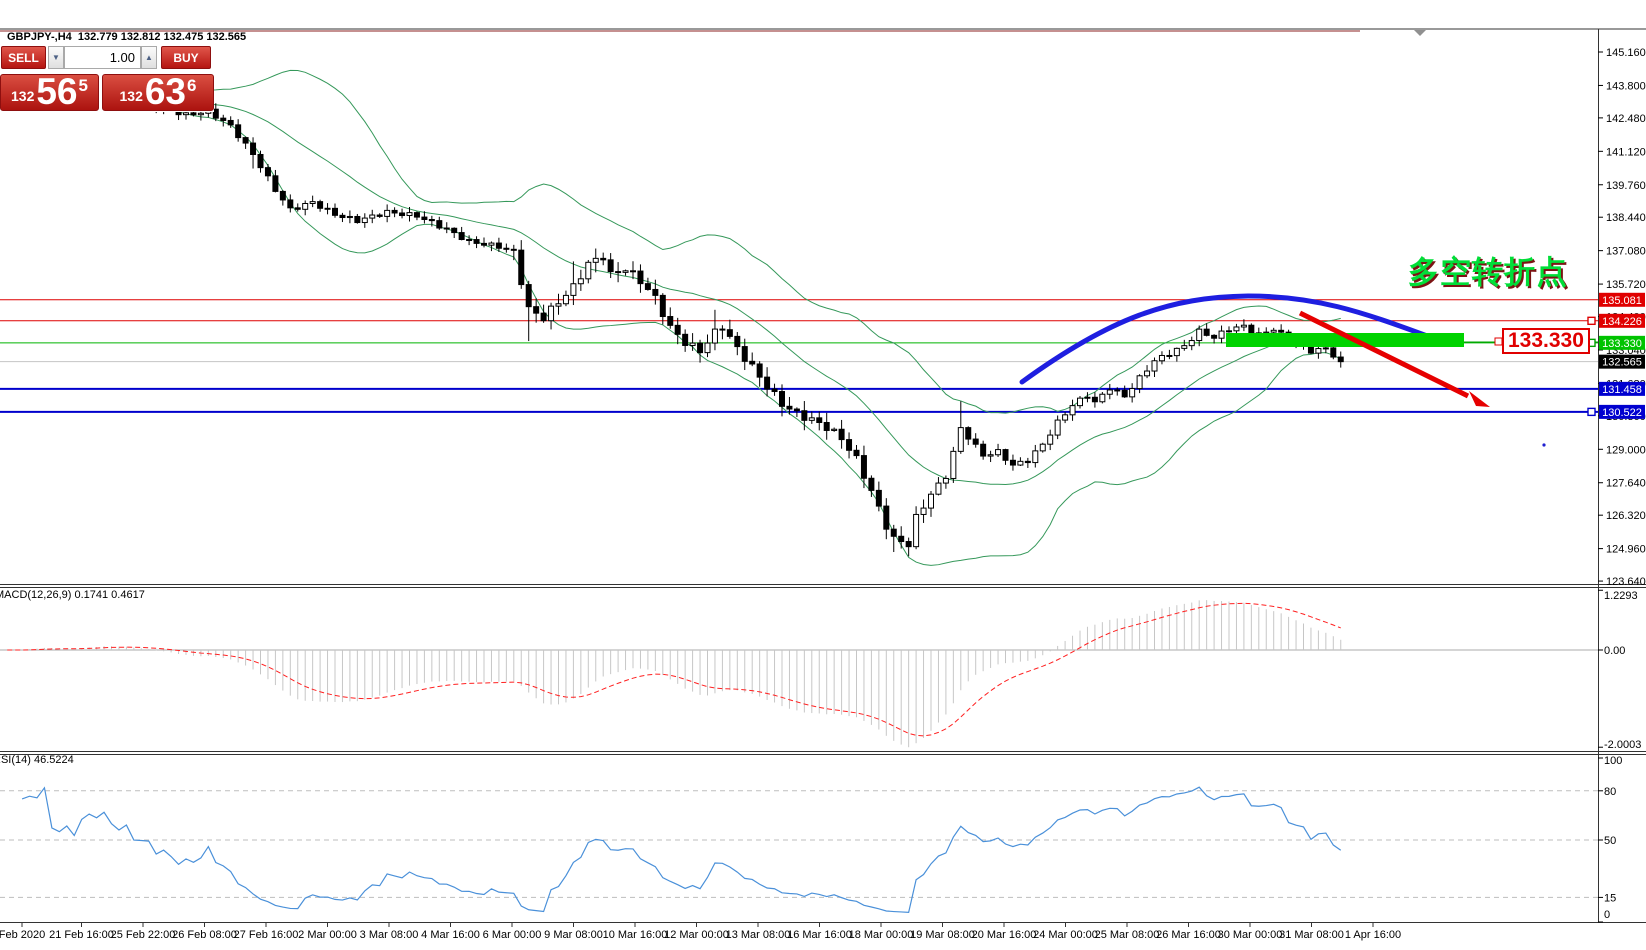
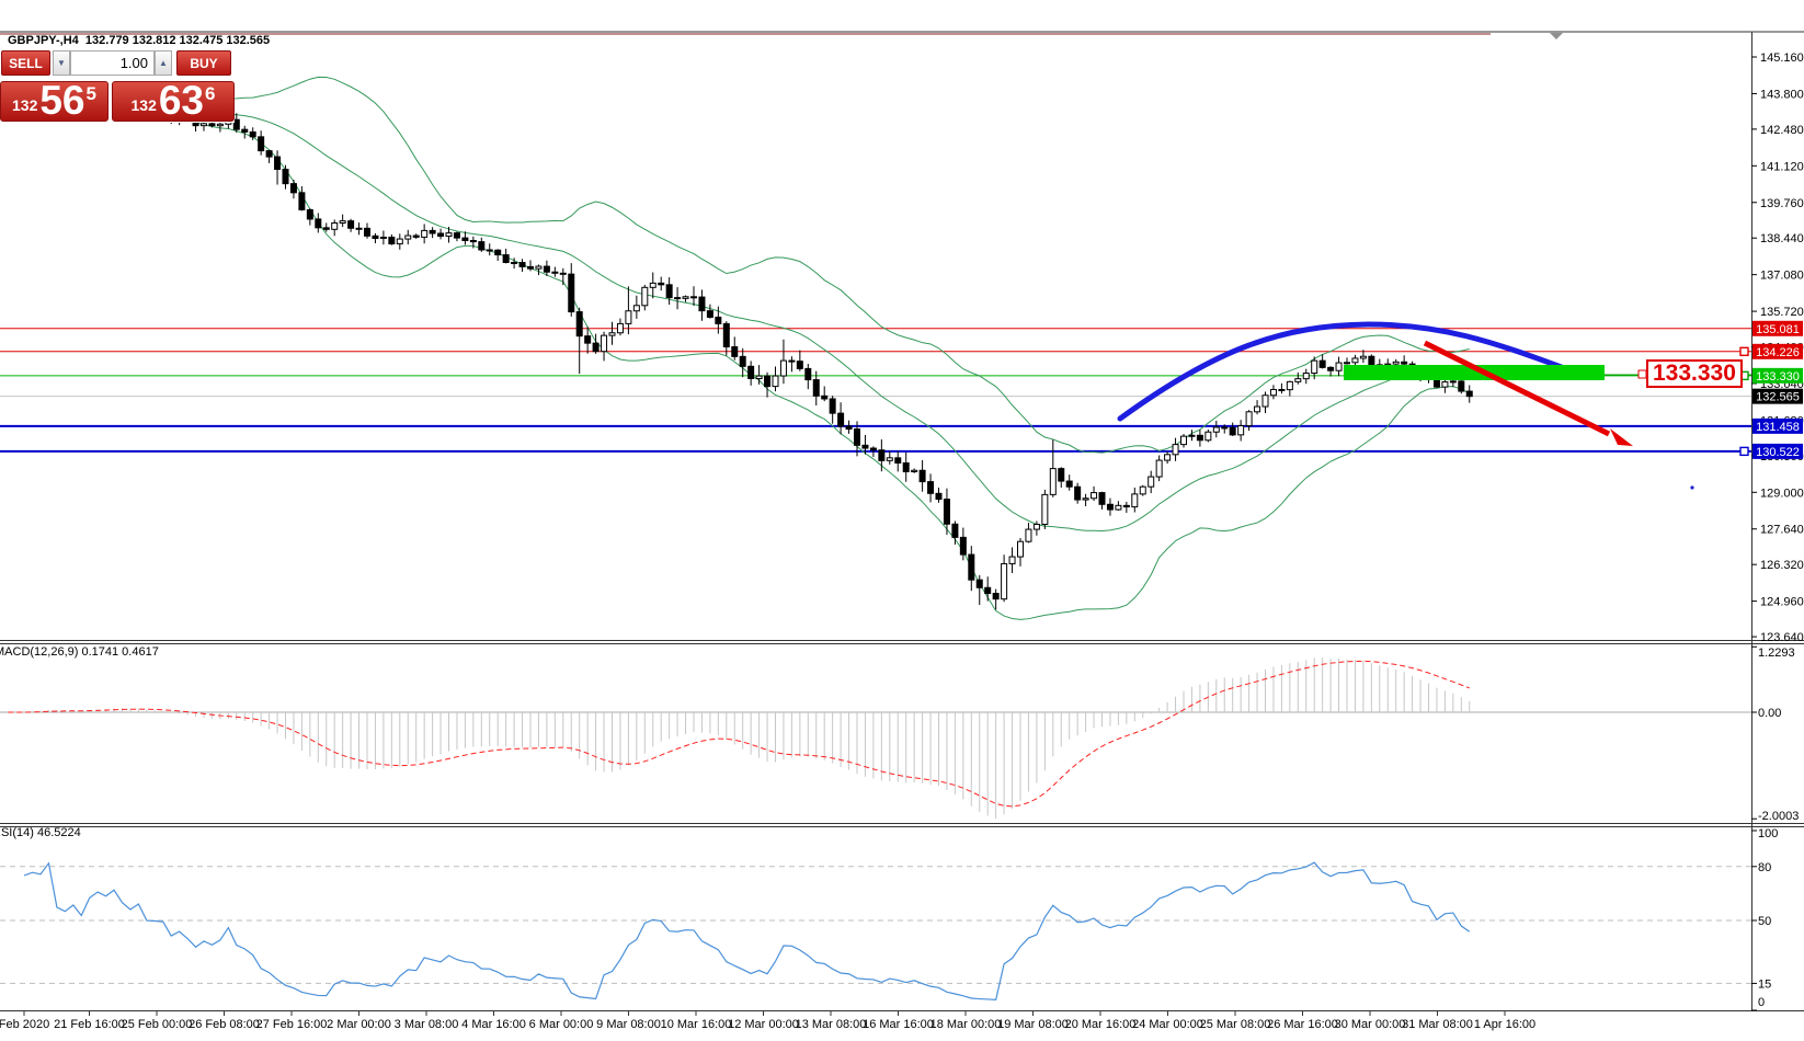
  145.160
  143.800
  142.480
  141.120
  139.760
  138.440
  137.080
  135.720
  133.040
  129.000
  127.640
  126.320
  124.960
  123.640
  135.081
  134.226
  133.330
  132.565
  131.458
  130.522
  1.2293
  0.00
  -2.0003
  100
  80
  50
  15
  0
  Feb 2020
  21 Feb 16:00
- 25 Feb 22:00
+ 25 Feb 00:00
  26 Feb 08:00
  27 Feb 16:00
  2 Mar 00:00
  3 Mar 08:00
  4 Mar 16:00
  6 Mar 00:00
  9 Mar 08:00
  10 Mar 16:00
  12 Mar 00:00
  13 Mar 08:00
  16 Mar 16:00
  18 Mar 00:00
  19 Mar 08:00
  20 Mar 16:00
  24 Mar 00:00
  25 Mar 08:00
  26 Mar 16:00
  30 Mar 00:00
  31 Mar 08:00
  1 Apr 16:00
  GBPJPY-,H4 132.779 132.812 132.475 132.565
  SELL
  ▼
  1.00
  ▲
  BUY
  132
  56
  5
  132
  63
  6
  ACD(12,26,9) 0.1741 0.4617
  SI(14) 46.5224
- 多空转折点
  133.330
